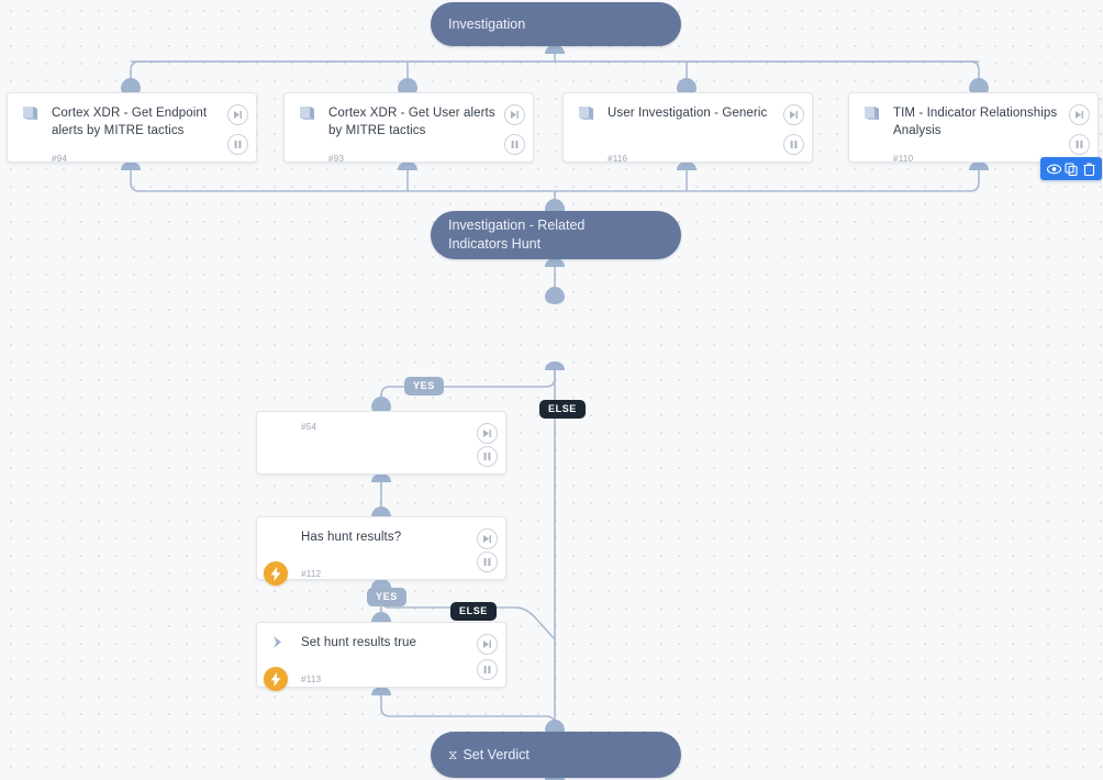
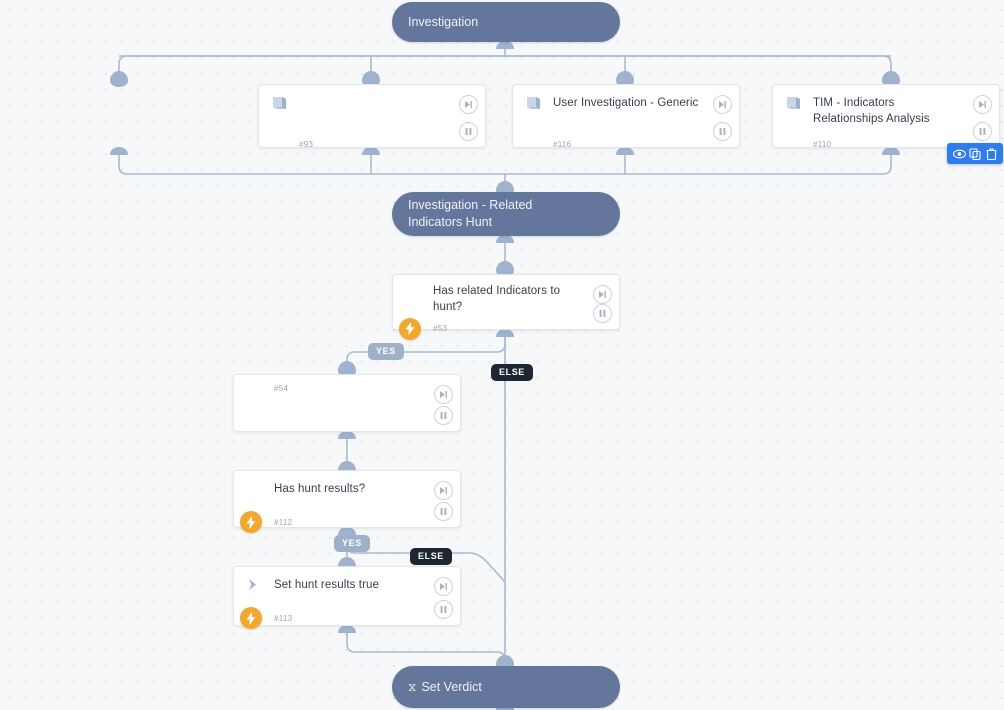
  Investigation
  Investigation - Related
  Indicators Hunt
  ⧖
  Set Verdict
- Cortex XDR - Get Endpoint alerts by MITRE tactics
- #94
- Cortex XDR - Get User alerts by MITRE tactics
  #93
  User Investigation - Generic
  #116
- TIM - Indicator Relationships Analysis
+ TIM - Indicators Relationships Analysis
  #110
+ Has related Indicators to hunt?
+ #53
  #54
  Has hunt results?
  #112
  Set hunt results true
  #113
  YES
  ELSE
  YES
  ELSE
